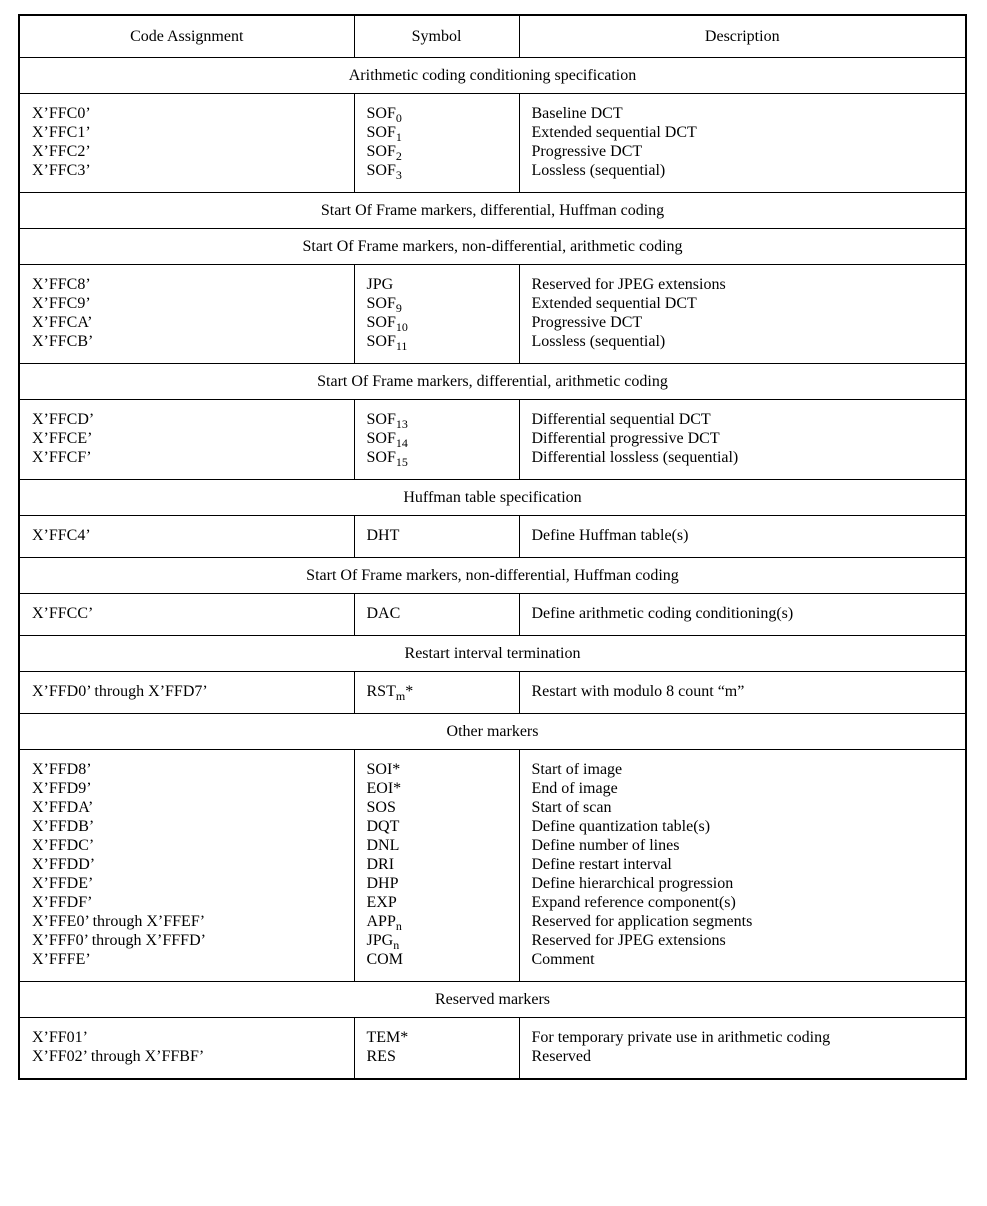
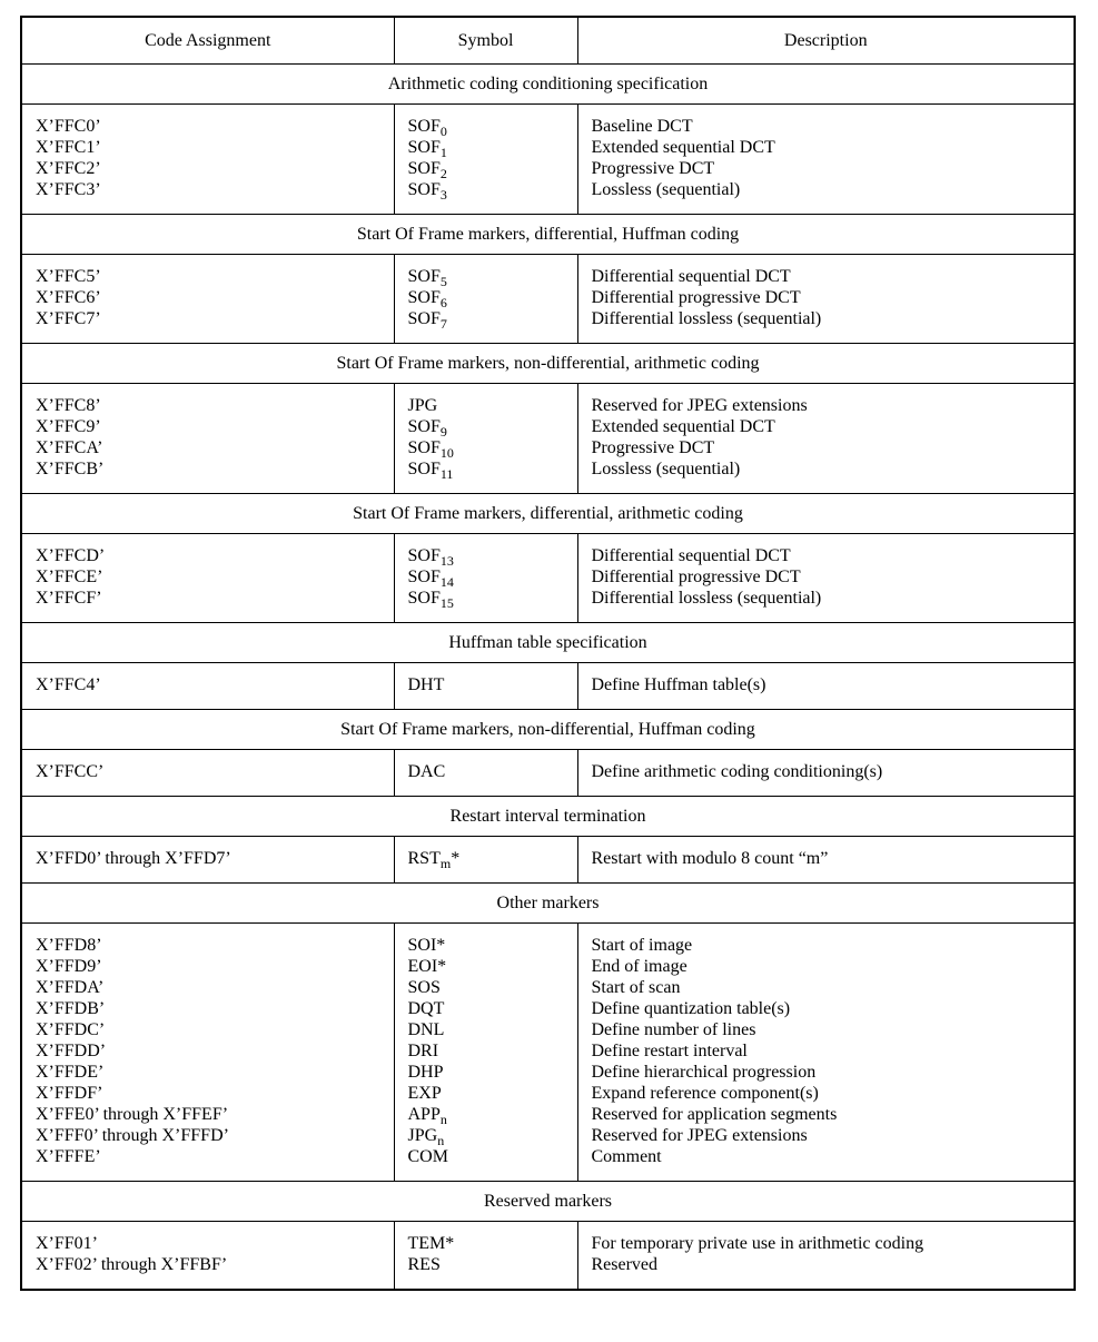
  Code Assignment	Symbol	Description
  Arithmetic coding conditioning specification
  X’FFC0’X’FFC1’X’FFC2’X’FFC3’	SOF0SOF1SOF2SOF3	Baseline DCTExtended sequential DCTProgressive DCTLossless (sequential)
  Start Of Frame markers, differential, Huffman coding
+ X’FFC5’X’FFC6’X’FFC7’	SOF5SOF6SOF7	Differential sequential DCTDifferential progressive DCTDifferential lossless (sequential)
  Start Of Frame markers, non-differential, arithmetic coding
  X’FFC8’X’FFC9’X’FFCA’X’FFCB’	JPGSOF9SOF10SOF11	Reserved for JPEG extensionsExtended sequential DCTProgressive DCTLossless (sequential)
  Start Of Frame markers, differential, arithmetic coding
  X’FFCD’X’FFCE’X’FFCF’	SOF13SOF14SOF15	Differential sequential DCTDifferential progressive DCTDifferential lossless (sequential)
  Huffman table specification
  X’FFC4’	DHT	Define Huffman table(s)
  Start Of Frame markers, non-differential, Huffman coding
  X’FFCC’	DAC	Define arithmetic coding conditioning(s)
  Restart interval termination
  X’FFD0’ through X’FFD7’	RSTm*	Restart with modulo 8 count “m”
  Other markers
  X’FFD8’X’FFD9’X’FFDA’X’FFDB’X’FFDC’X’FFDD’X’FFDE’X’FFDF’X’FFE0’ through X’FFEF’X’FFF0’ through X’FFFD’X’FFFE’	SOI*EOI*SOSDQTDNLDRIDHPEXPAPPnJPGnCOM	Start of imageEnd of imageStart of scanDefine quantization table(s)Define number of linesDefine restart intervalDefine hierarchical progressionExpand reference component(s)Reserved for application segmentsReserved for JPEG extensionsComment
  Reserved markers
  X’FF01’X’FF02’ through X’FFBF’	TEM*RES	For temporary private use in arithmetic codingReserved
